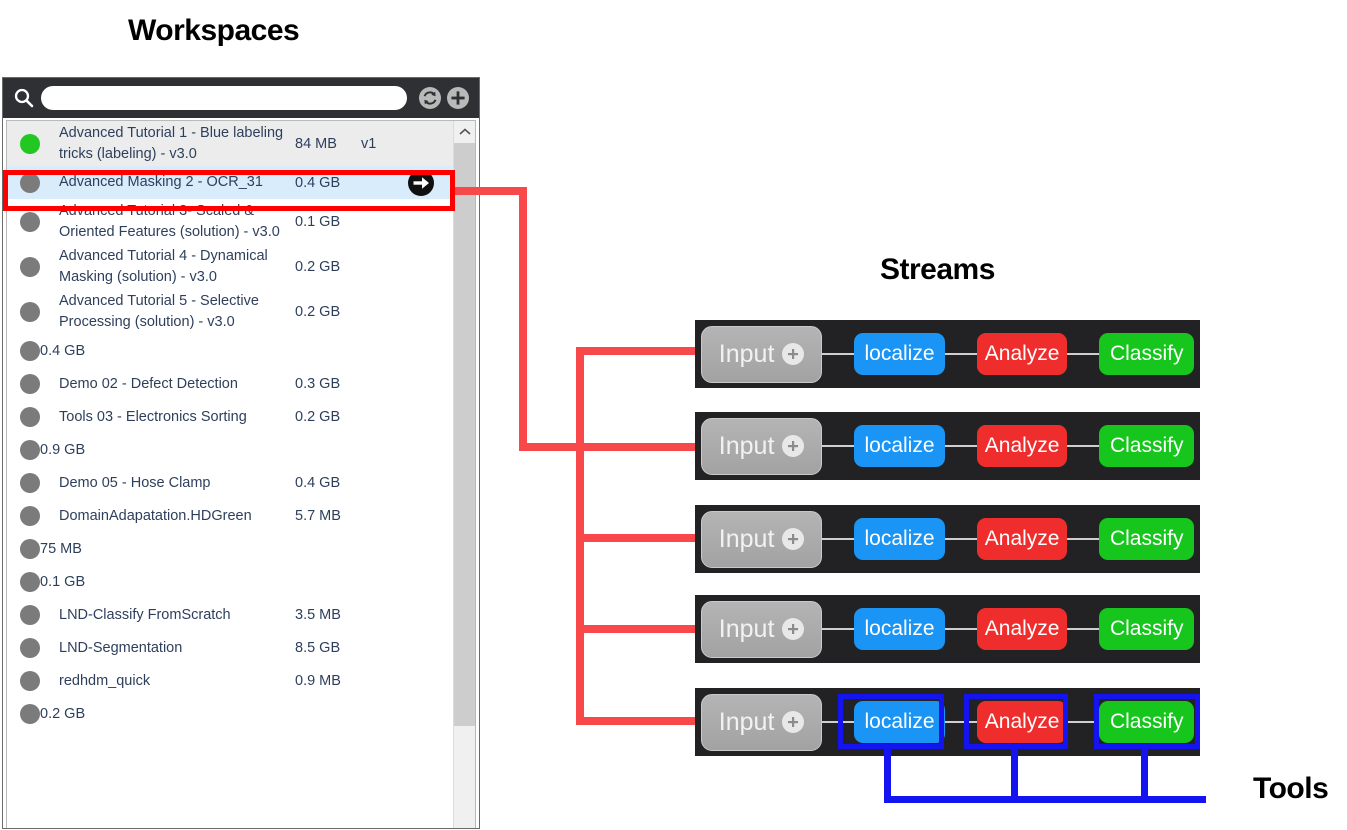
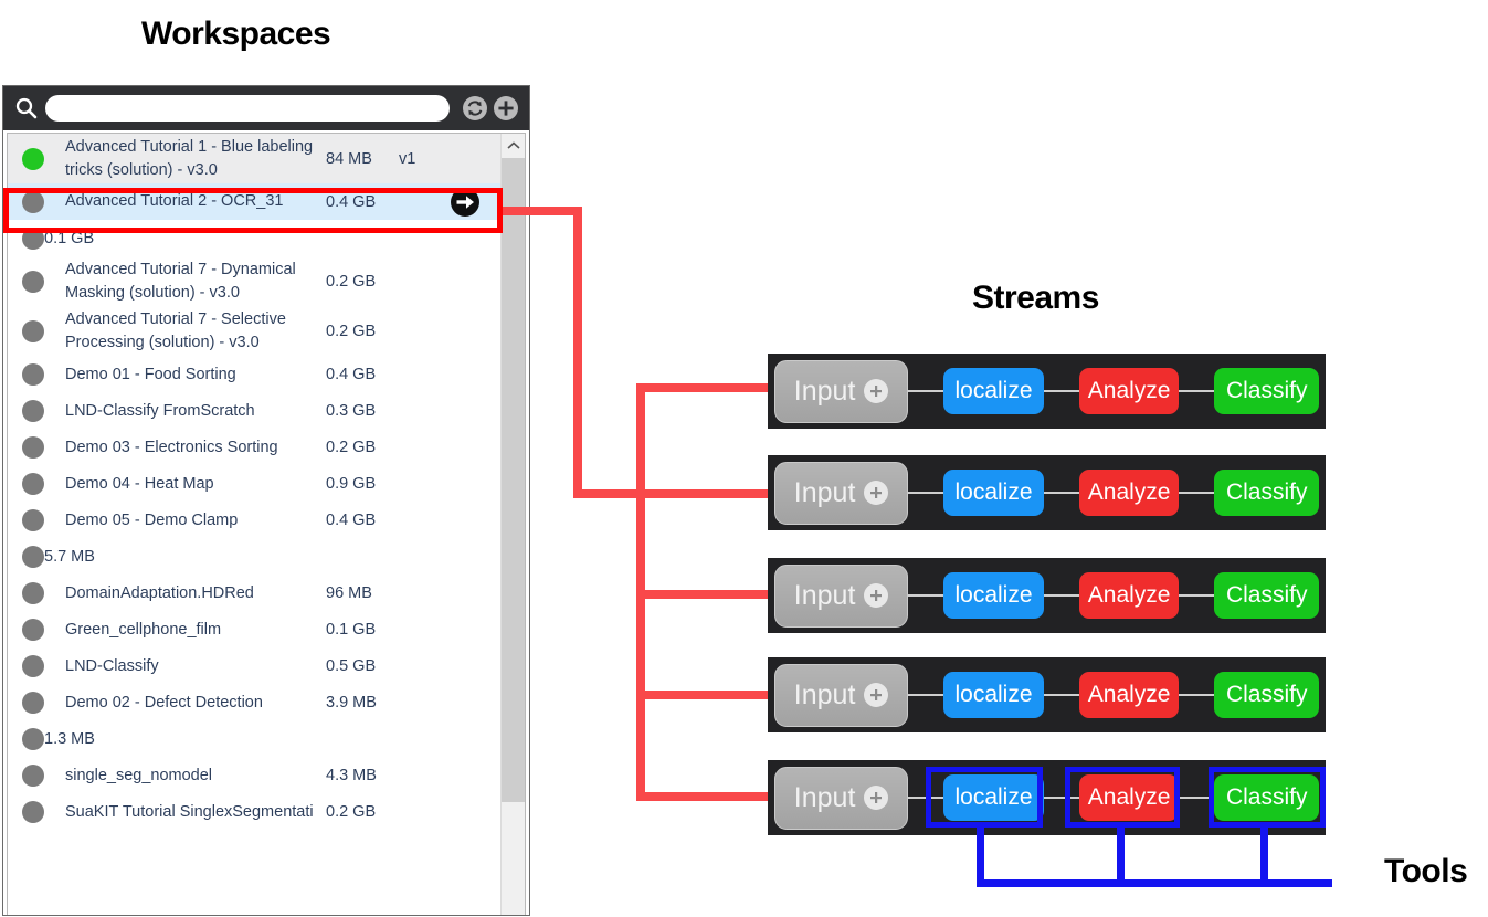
  Workspaces
  Streams
  Tools
- Advanced Tutorial 1 - Blue labeling tricks (labeling) - v3.0
+ Advanced Tutorial 1 - Blue labeling tricks (solution) - v3.0
  84 MB
  v1
- Advanced Masking 2 - OCR_31
+ Advanced Tutorial 2 - OCR_31
  0.4 GB
- Advanced Tutorial 3- Scaled & Oriented Features (solution) - v3.0
  0.1 GB
- Advanced Tutorial 4 - Dynamical Masking (solution) - v3.0
+ Advanced Tutorial 7 - Dynamical Masking (solution) - v3.0
  0.2 GB
- Advanced Tutorial 5 - Selective Processing (solution) - v3.0
+ Advanced Tutorial 7 - Selective Processing (solution) - v3.0
  0.2 GB
+ Demo 01 - Food Sorting
  0.4 GB
- Demo 02 - Defect Detection
+ LND-Classify FromScratch
  0.3 GB
- Tools 03 - Electronics Sorting
+ Demo 03 - Electronics Sorting
  0.2 GB
+ Demo 04 - Heat Map
  0.9 GB
- Demo 05 - Hose Clamp
+ Demo 05 - Demo Clamp
  0.4 GB
- DomainAdapatation.HDGreen
  5.7 MB
+ DomainAdaptation.HDRed
- 75 MB
+ 96 MB
+ Green_cellphone_film
  0.1 GB
+ LND-Classify
+ 0.5 GB
- LND-Classify FromScratch
+ Demo 02 - Defect Detection
- 3.5 MB
+ 3.9 MB
- LND-Segmentation
- 8.5 GB
- redhdm_quick
- 0.9 MB
+ 1.3 MB
+ single_seg_nomodel
+ 4.3 MB
+ SuaKIT Tutorial SinglexSegmentati
  0.2 GB
  Input
  localize
  Analyze
  Classify
  Input
  localize
  Analyze
  Classify
  Input
  localize
  Analyze
  Classify
  Input
  localize
  Analyze
  Classify
  Input
  localize
  Analyze
  Classify
